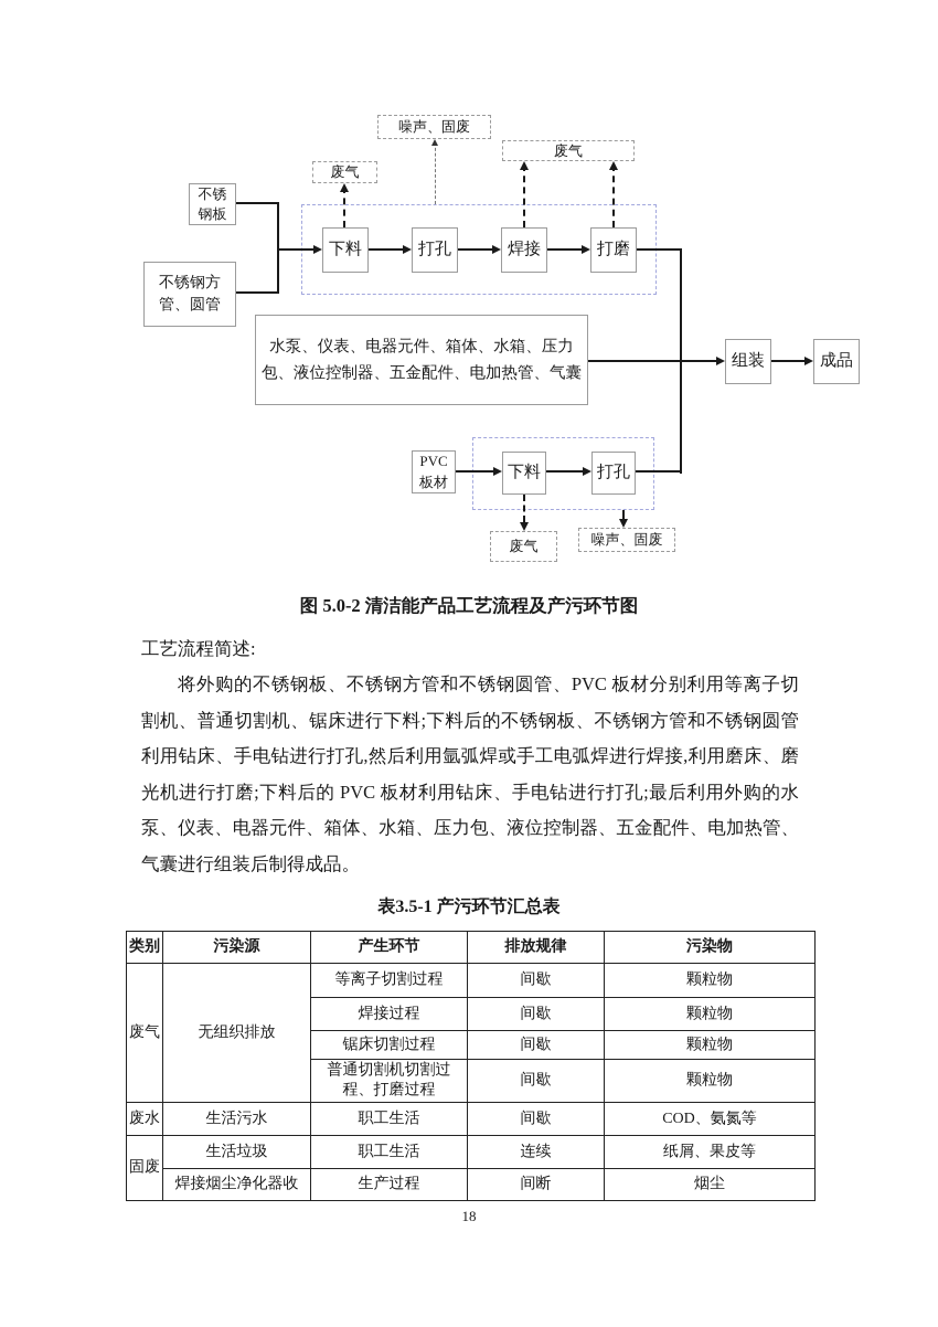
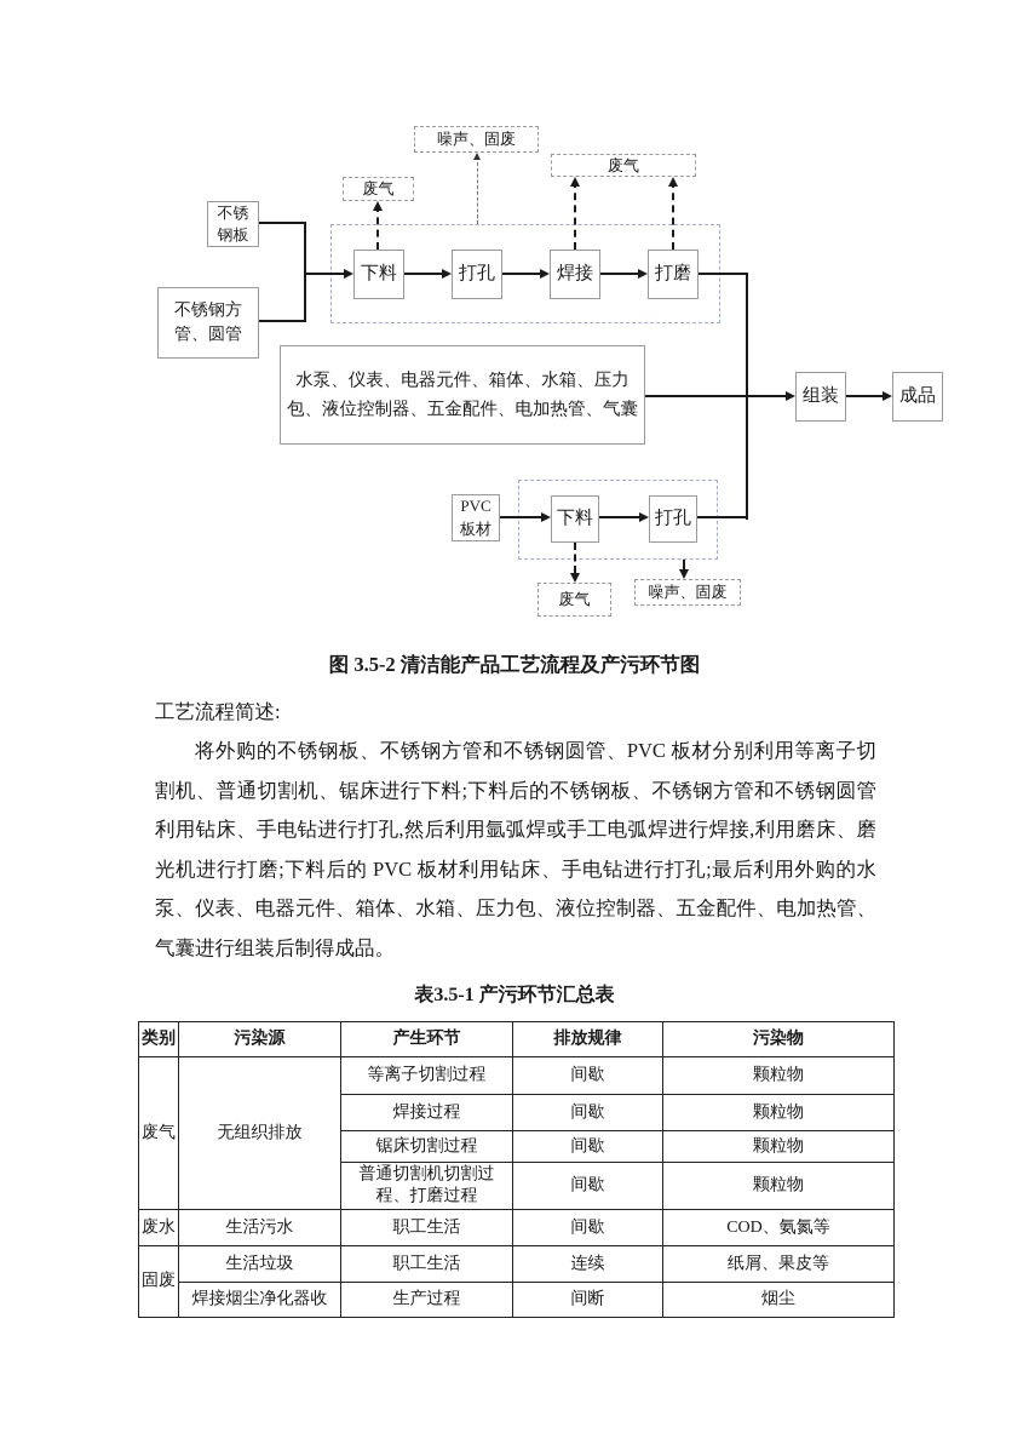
  噪声、固废
  废气
  废气
  废气
  噪声、固废
  不锈
  钢板
  不锈钢方
  管、圆管
  PVC
  板材
  水泵、仪表、电器元件、箱体、水箱、压力
  包、液位控制器、五金配件、电加热管、气囊
  下料
  打孔
  焊接
  打磨
  下料
  打孔
  组装
  成品
- 图 5.0-2 清洁能产品工艺流程及产污环节图
+ 图 3.5-2 清洁能产品工艺流程及产污环节图
  工艺流程简述:
  将外购的不锈钢板、不锈钢方管和不锈钢圆管、PVC 板材分别利用等离子切割机、普通切割机、锯床进行下料;下料后的不锈钢板、不锈钢方管和不锈钢圆管利用钻床、手电钻进行打孔,然后利用氩弧焊或手工电弧焊进行焊接,利用磨床、磨光机进行打磨;下料后的 PVC 板材利用钻床、手电钻进行打孔;最后利用外购的水泵、仪表、电器元件、箱体、水箱、压力包、液位控制器、五金配件、电加热管、气囊进行组装后制得成品。
  表3.5-1 产污环节汇总表
  类别	污染源	产生环节	排放规律	污染物
  废气	无组织排放	等离子切割过程	间歇	颗粒物
  焊接过程	间歇	颗粒物
  锯床切割过程	间歇	颗粒物
  普通切割机切割过 程、打磨过程	间歇	颗粒物
  废水	生活污水	职工生活	间歇	COD、氨氮等
  固废	生活垃圾	职工生活	连续	纸屑、果皮等
  焊接烟尘净化器收	生产过程	间断	烟尘
- 18
